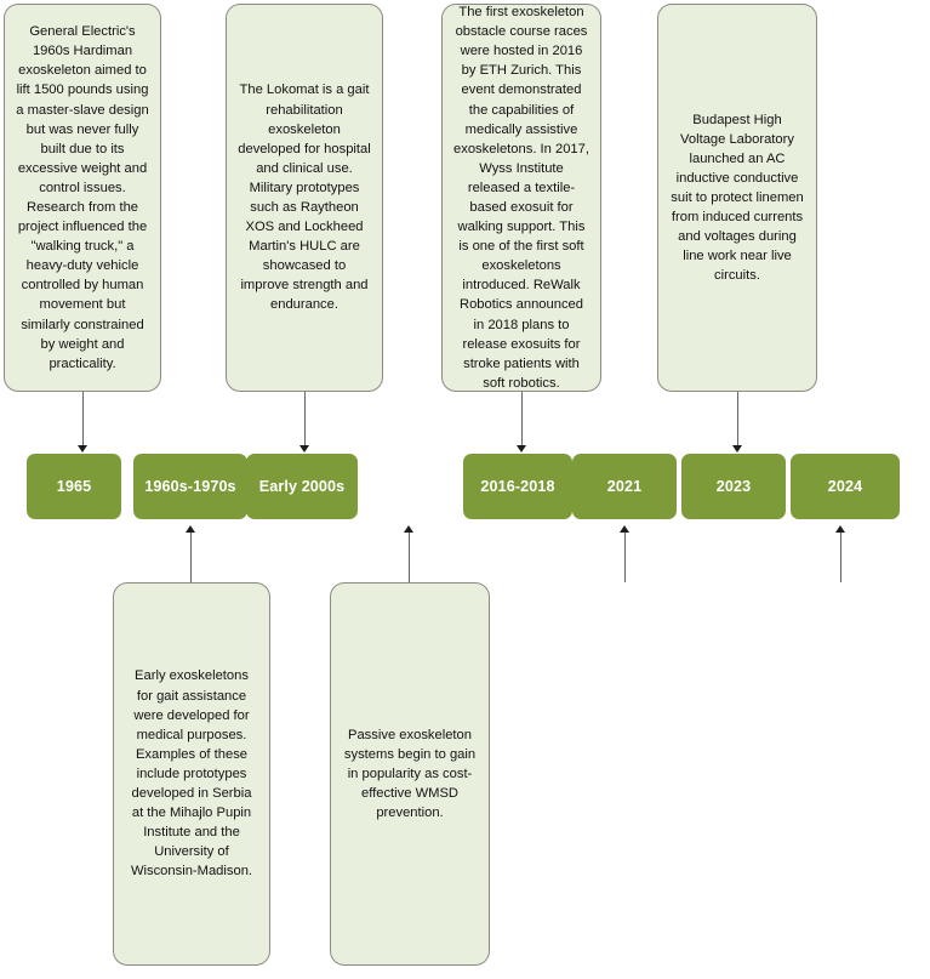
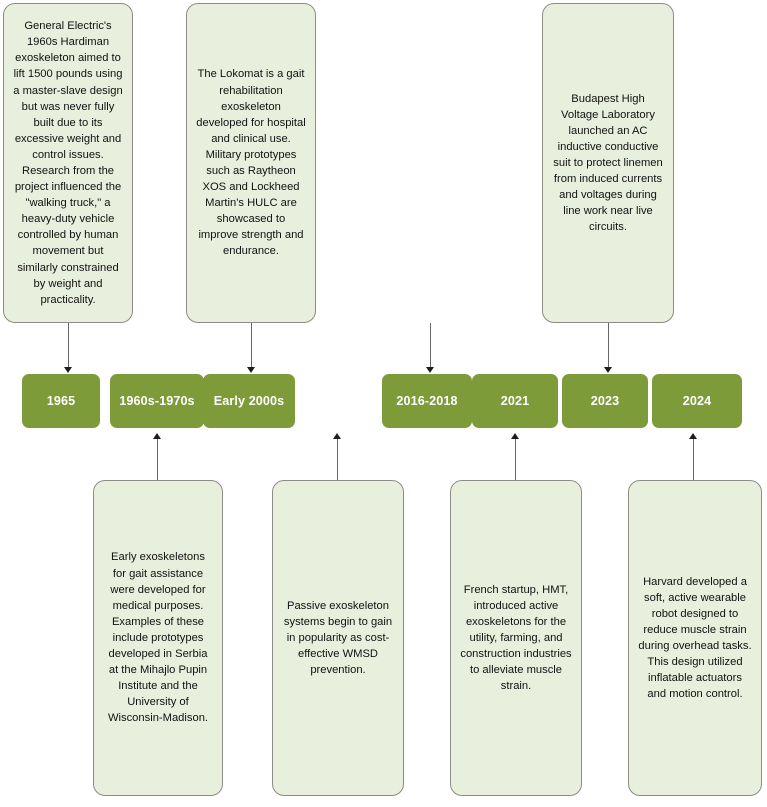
  General Electric's 1960s Hardiman exoskeleton aimed to lift 1500 pounds using a master-slave design but was never fully built due to its excessive weight and control issues. Research from the project influenced the "walking truck," a heavy-duty vehicle controlled by human movement but similarly constrained by weight and practicality.
  The Lokomat is a gait rehabilitation exoskeleton developed for hospital and clinical use.
  Military prototypes such as Raytheon XOS and Lockheed Martin's HULC are showcased to improve strength and endurance.
- The first exoskeleton obstacle course races were hosted in 2016 by ETH Zurich. This event demonstrated the capabilities of medically assistive exoskeletons. In 2017, Wyss Institute released a textile-based exosuit for walking support. This is one of the first soft exoskeletons introduced. ReWalk Robotics announced in 2018 plans to release exosuits for stroke patients with soft robotics.
  Budapest High Voltage Laboratory launched an AC inductive conductive suit to protect linemen from induced currents and voltages during line work near live circuits.
  1965
  1960s-1970s
  Early 2000s
  2016-2018
  2021
  2023
  2024
  Early exoskeletons for gait assistance were developed for medical purposes. Examples of these include prototypes developed in Serbia at the Mihajlo Pupin Institute and the University of Wisconsin-Madison.
  Passive exoskeleton systems begin to gain in popularity as cost-effective WMSD prevention.
+ French startup, HMT, introduced active exoskeletons for the utility, farming, and construction industries to alleviate muscle strain.
+ Harvard developed a soft, active wearable robot designed to reduce muscle strain during overhead tasks. This design utilized inflatable actuators and motion control.
